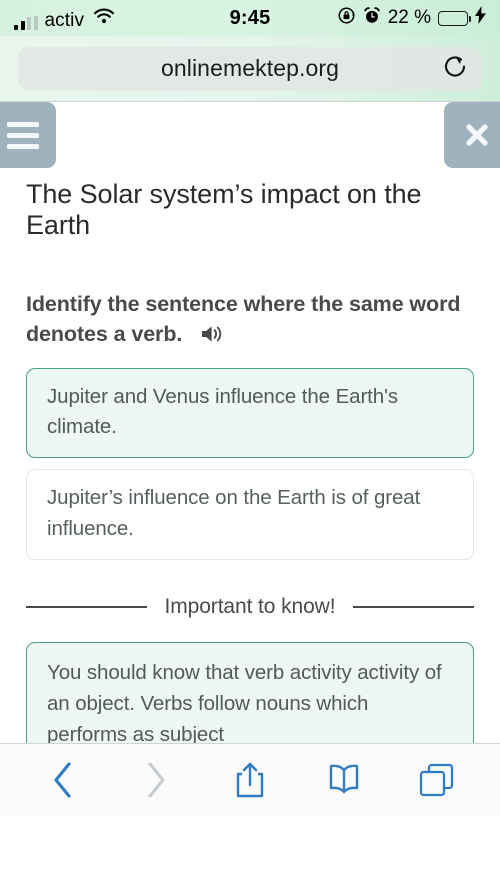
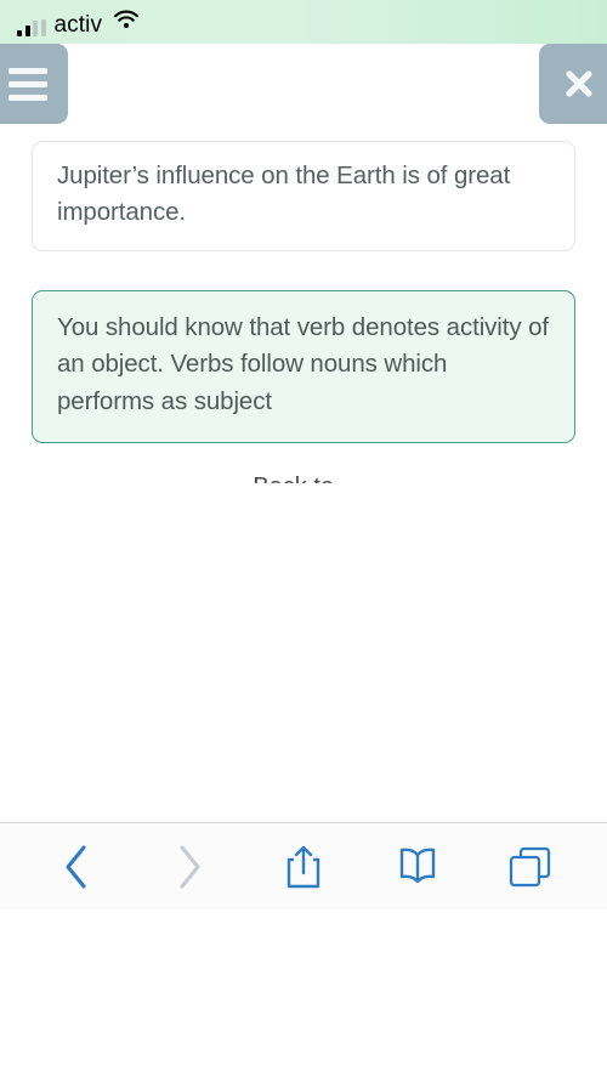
  activ
- 9:45
- 22 %
- onlinemektep.org
- The Solar system’s impact on the Earth
- Identify the sentence where the same word denotes a verb.
- Jupiter and Venus influence the Earth's climate.
- Jupiter’s influence on the Earth is of great influence.
+ Jupiter’s influence on the Earth is of great importance.
- Important to know!
- You should know that verb activity activity of an object. Verbs follow nouns which performs as subject
+ You should know that verb denotes activity of an object. Verbs follow nouns which performs as subject
